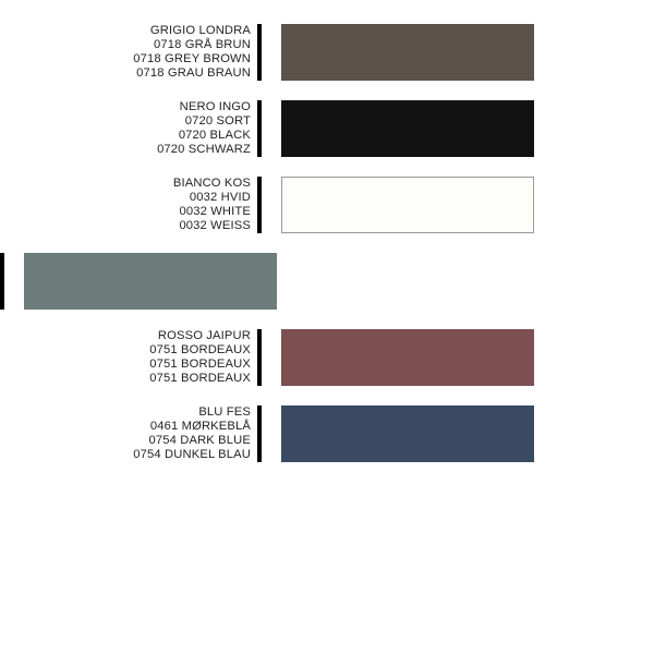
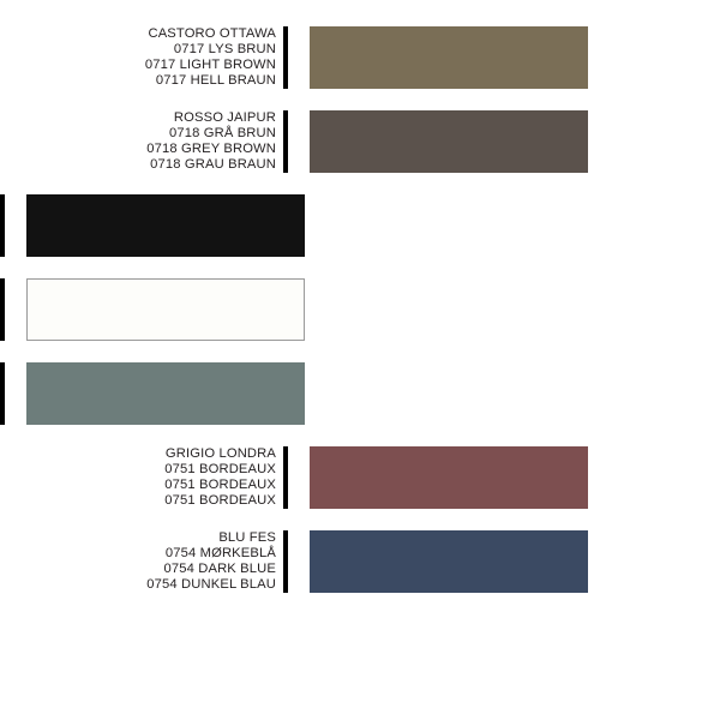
+ CASTORO OTTAWA
+ 0717 LYS BRUN
+ 0717 LIGHT BROWN
+ 0717 HELL BRAUN
- GRIGIO LONDRA
+ ROSSO JAIPUR
  0718 GRÅ BRUN
  0718 GREY BROWN
  0718 GRAU BRAUN
- NERO INGO
- 0720 SORT
- 0720 BLACK
- 0720 SCHWARZ
- BIANCO KOS
- 0032 HVID
- 0032 WHITE
- 0032 WEISS
- ROSSO JAIPUR
+ GRIGIO LONDRA
  0751 BORDEAUX
  0751 BORDEAUX
  0751 BORDEAUX
  BLU FES
- 0461 MØRKEBLÅ
+ 0754 MØRKEBLÅ
  0754 DARK BLUE
  0754 DUNKEL BLAU
